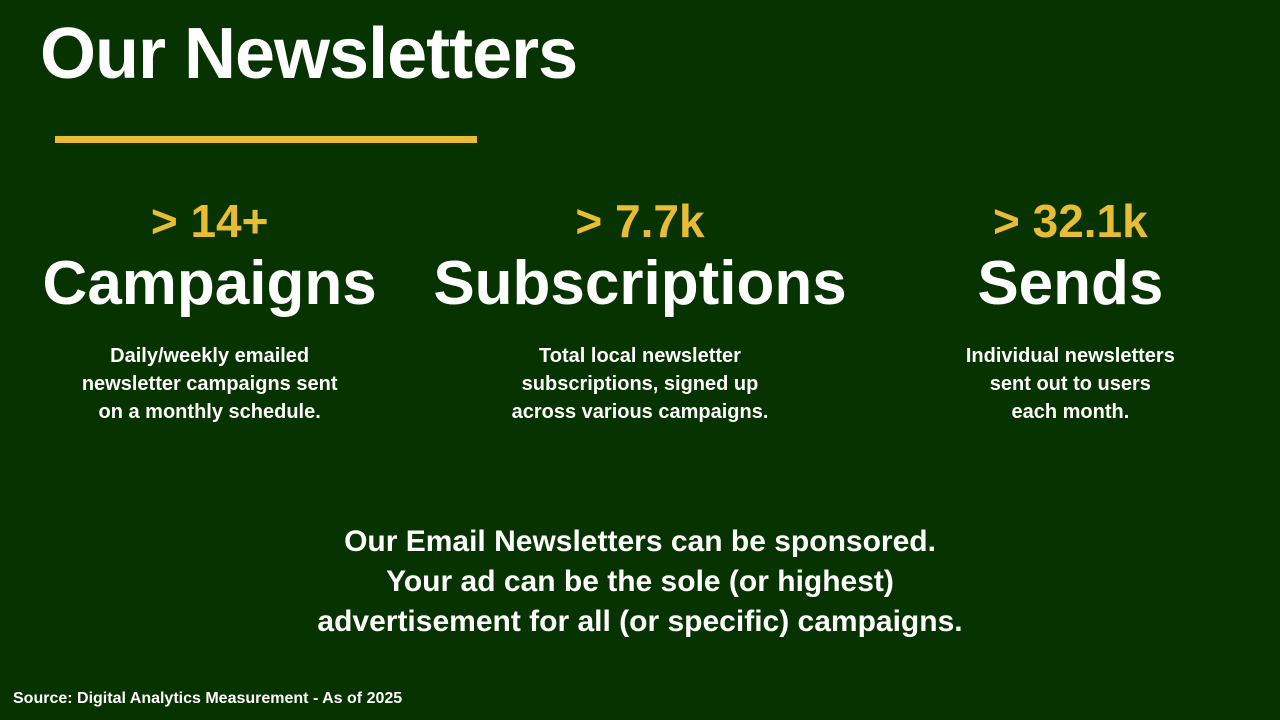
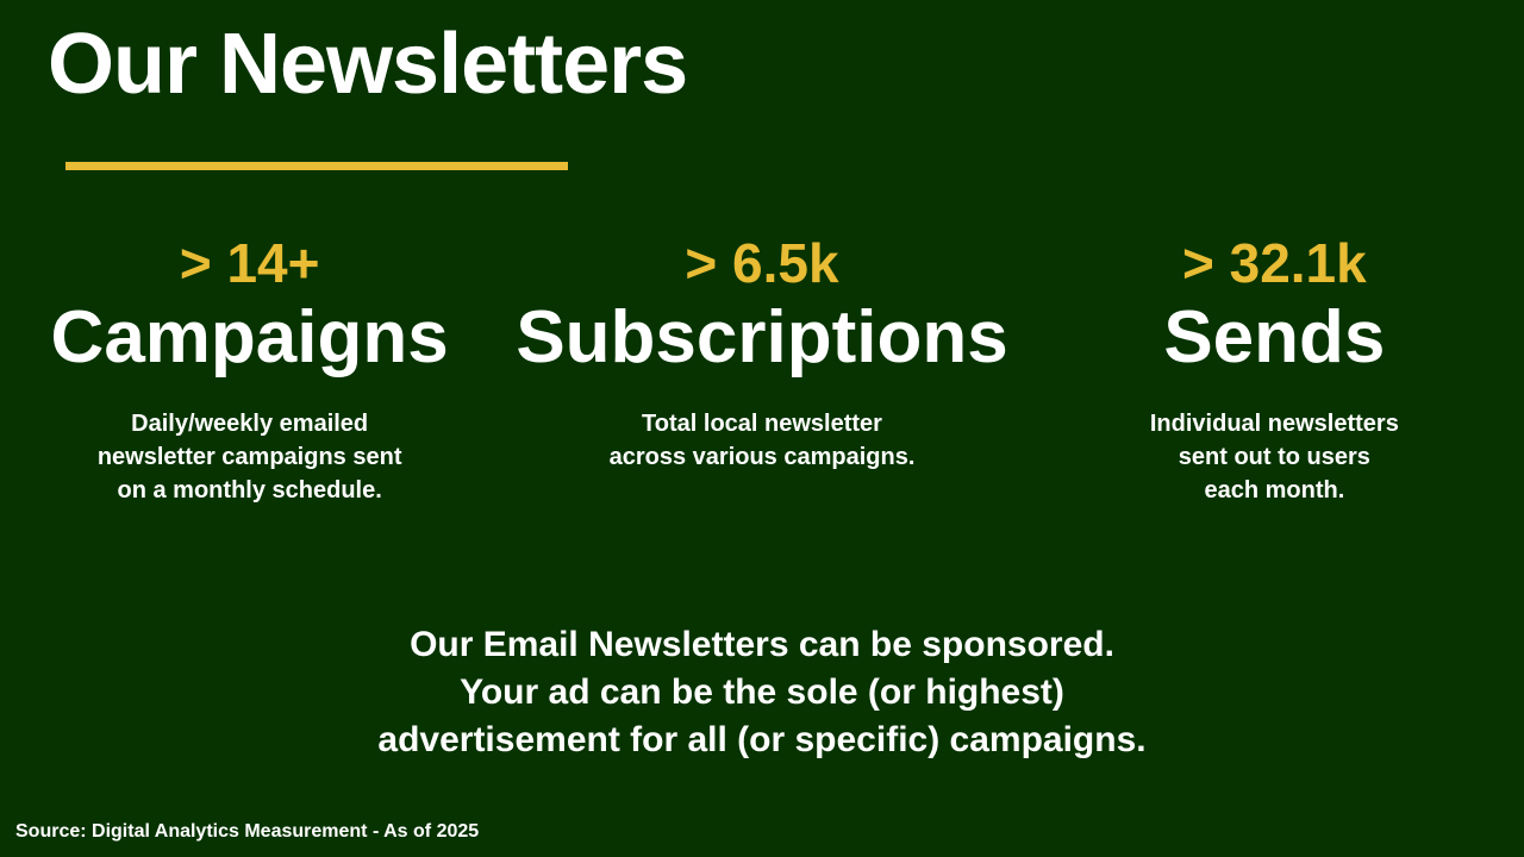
  Our Newsletters
  > 14+
  Campaigns
  Daily/weekly emailed
  newsletter campaigns sent
  on a monthly schedule.
- > 7.7k
+ > 6.5k
  Subscriptions
  Total local newsletter
- subscriptions, signed up
  across various campaigns.
  > 32.1k
  Sends
  Individual newsletters
  sent out to users
  each month.
  Our Email Newsletters can be sponsored.
  Your ad can be the sole (or highest)
  advertisement for all (or specific) campaigns.
  Source: Digital Analytics Measurement - As of 2025
